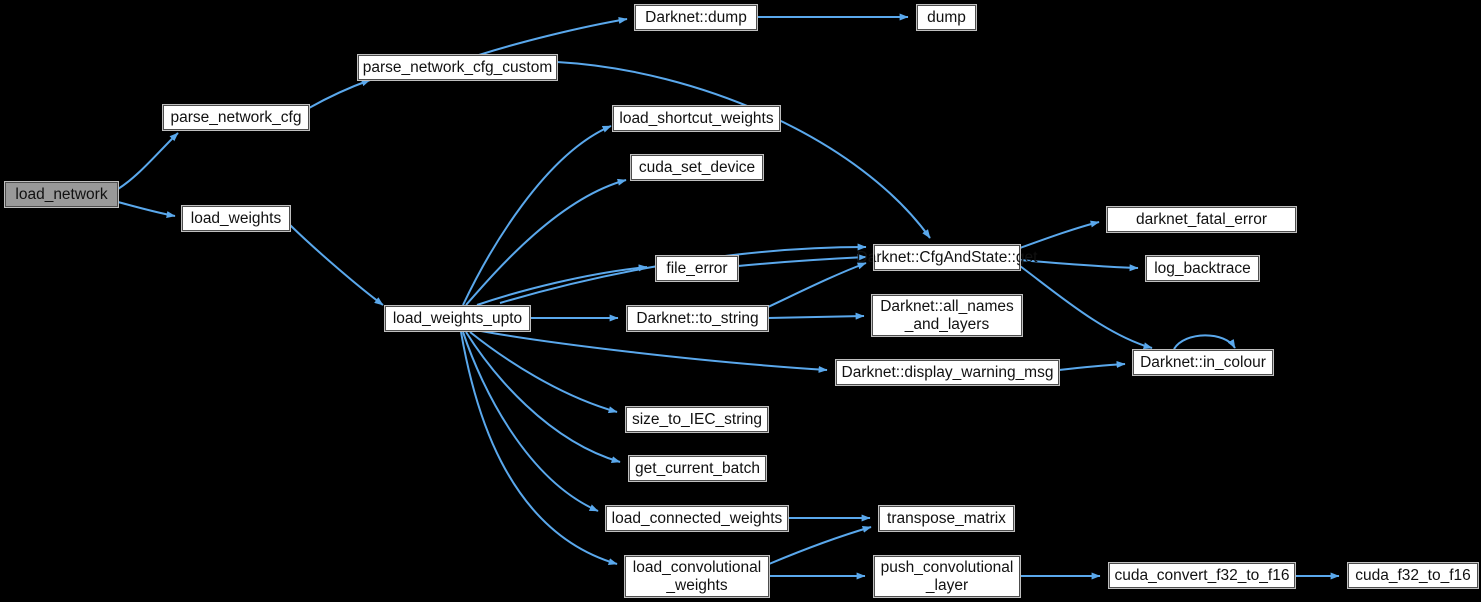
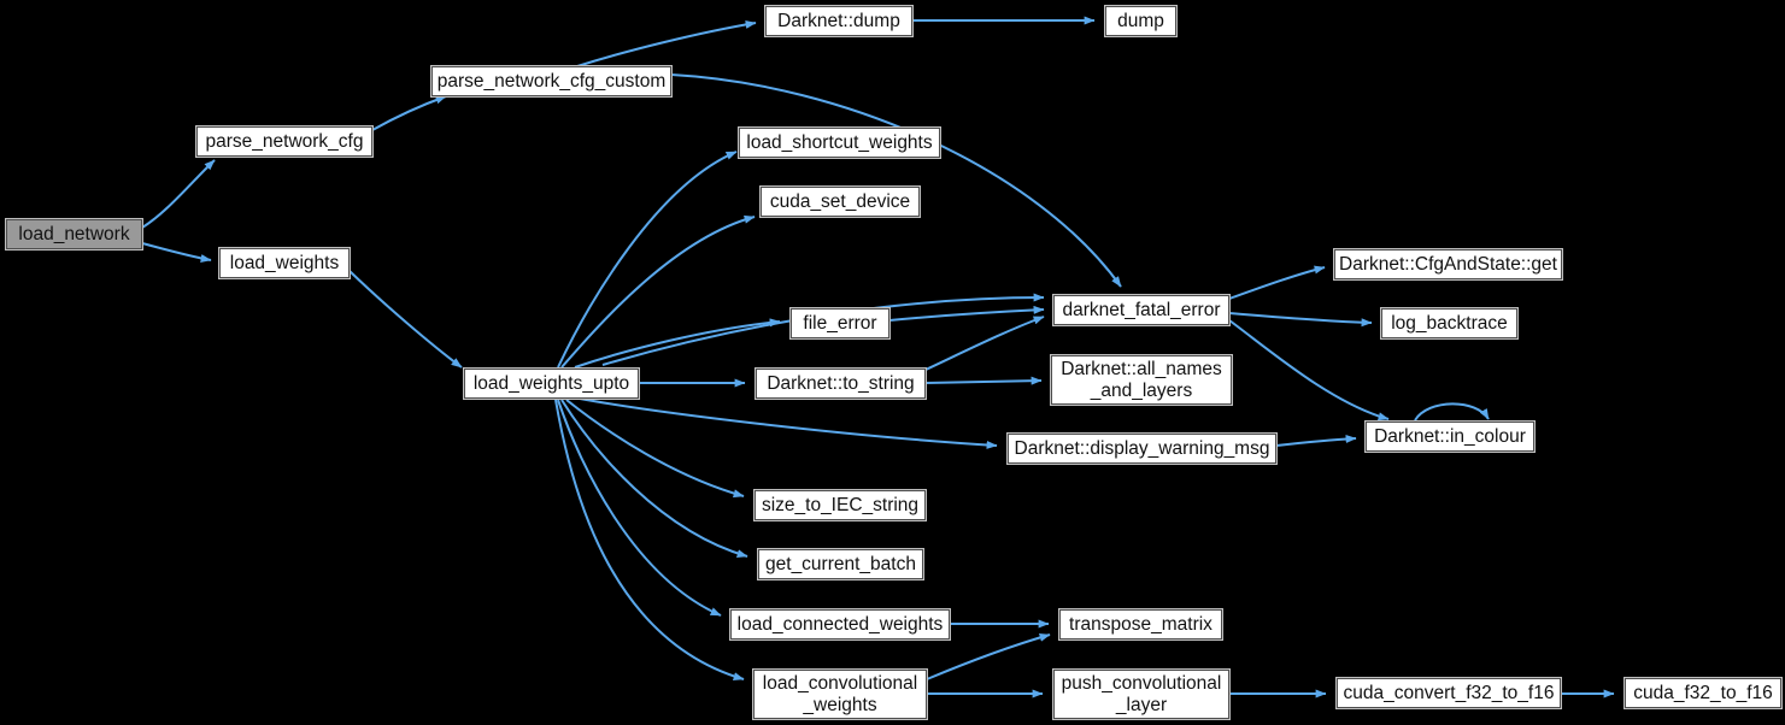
  load_network
  parse_network_cfg
  parse_network_cfg_custom
  load_weights
  load_weights_upto
  Darknet::dump
  dump
  load_shortcut_weights
  cuda_set_device
  file_error
  Darknet::to_string
  size_to_IEC_string
  get_current_batch
  load_connected_weights
  load_convolutional
  _weights
- Darknet::CfgAndState::get
+ darknet_fatal_error
  Darknet::all_names
  _and_layers
  Darknet::display_warning_msg
  transpose_matrix
  push_convolutional
  _layer
- darknet_fatal_error
+ Darknet::CfgAndState::get
  log_backtrace
  Darknet::in_colour
  cuda_convert_f32_to_f16
  cuda_f32_to_f16
